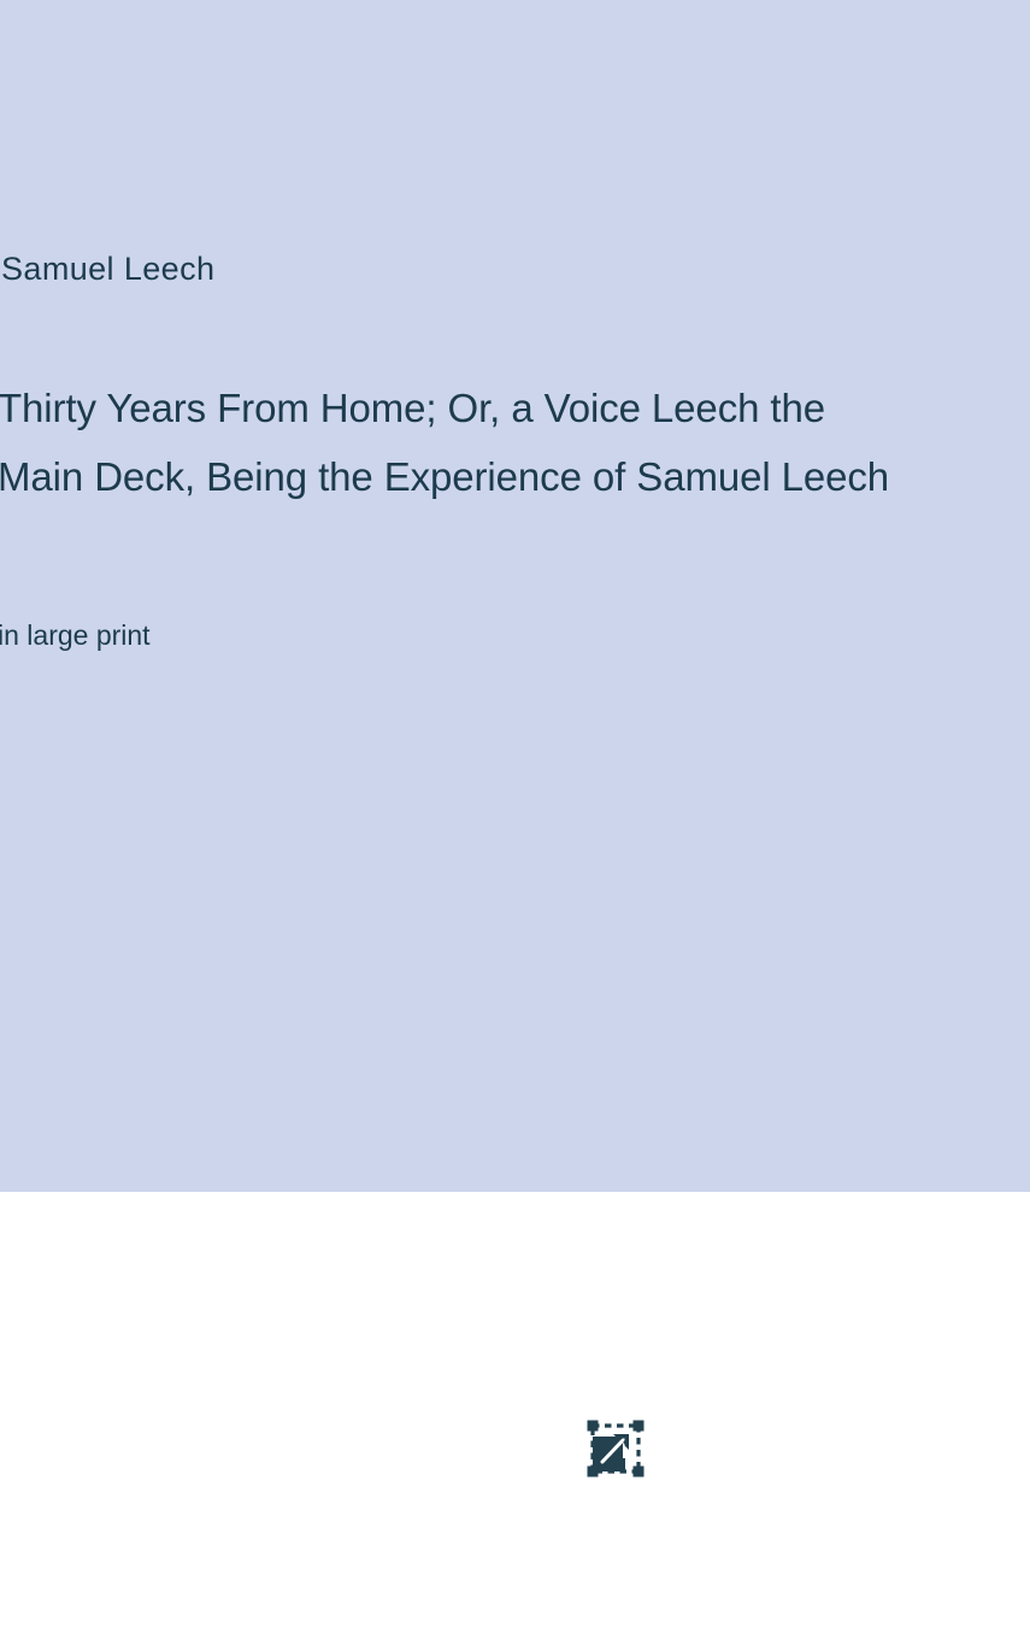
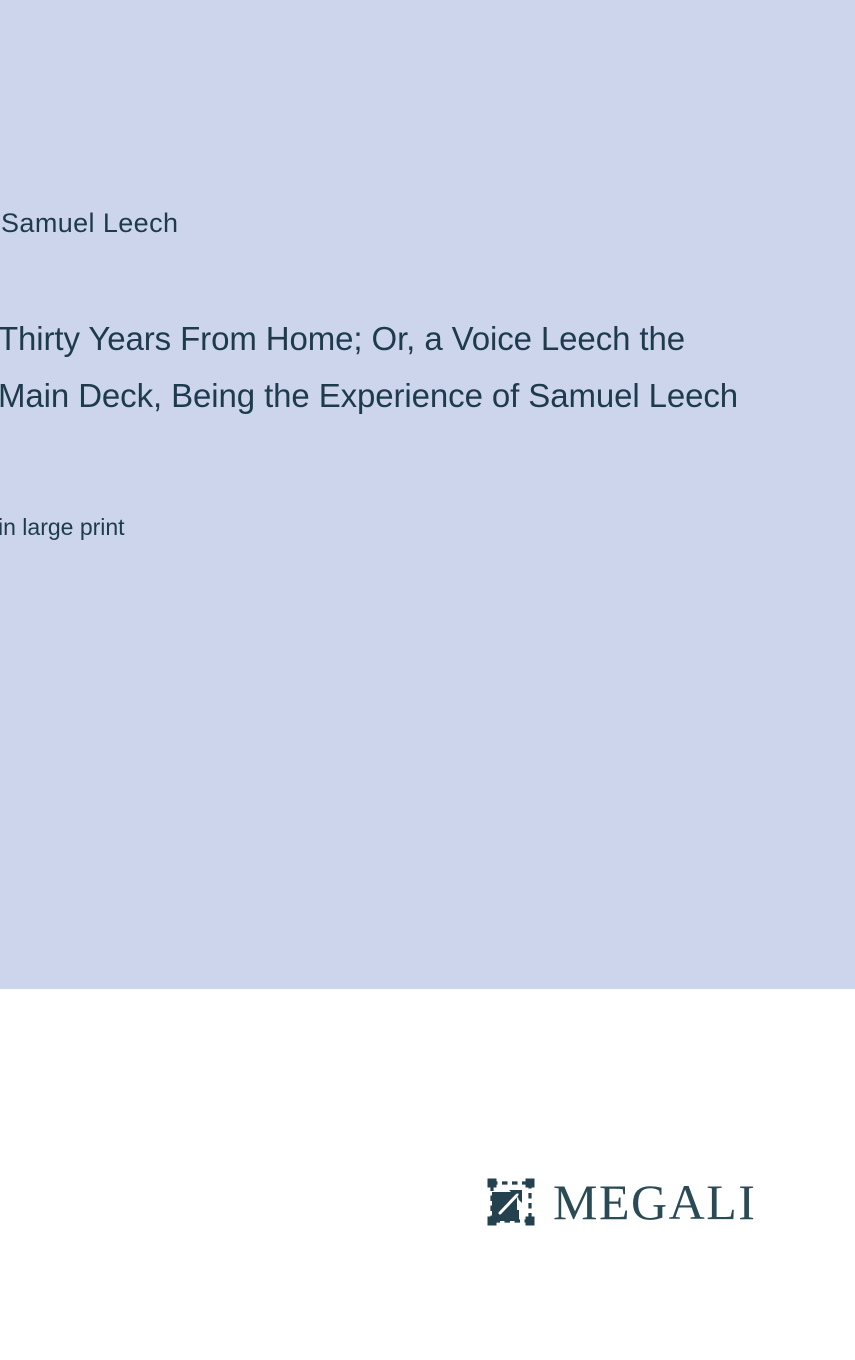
  Samuel Leech
  Thirty Years From Home; Or, a Voice Leech the Main Deck, Being the Experience of Samuel Leech
  in large print
+ MEGALI
